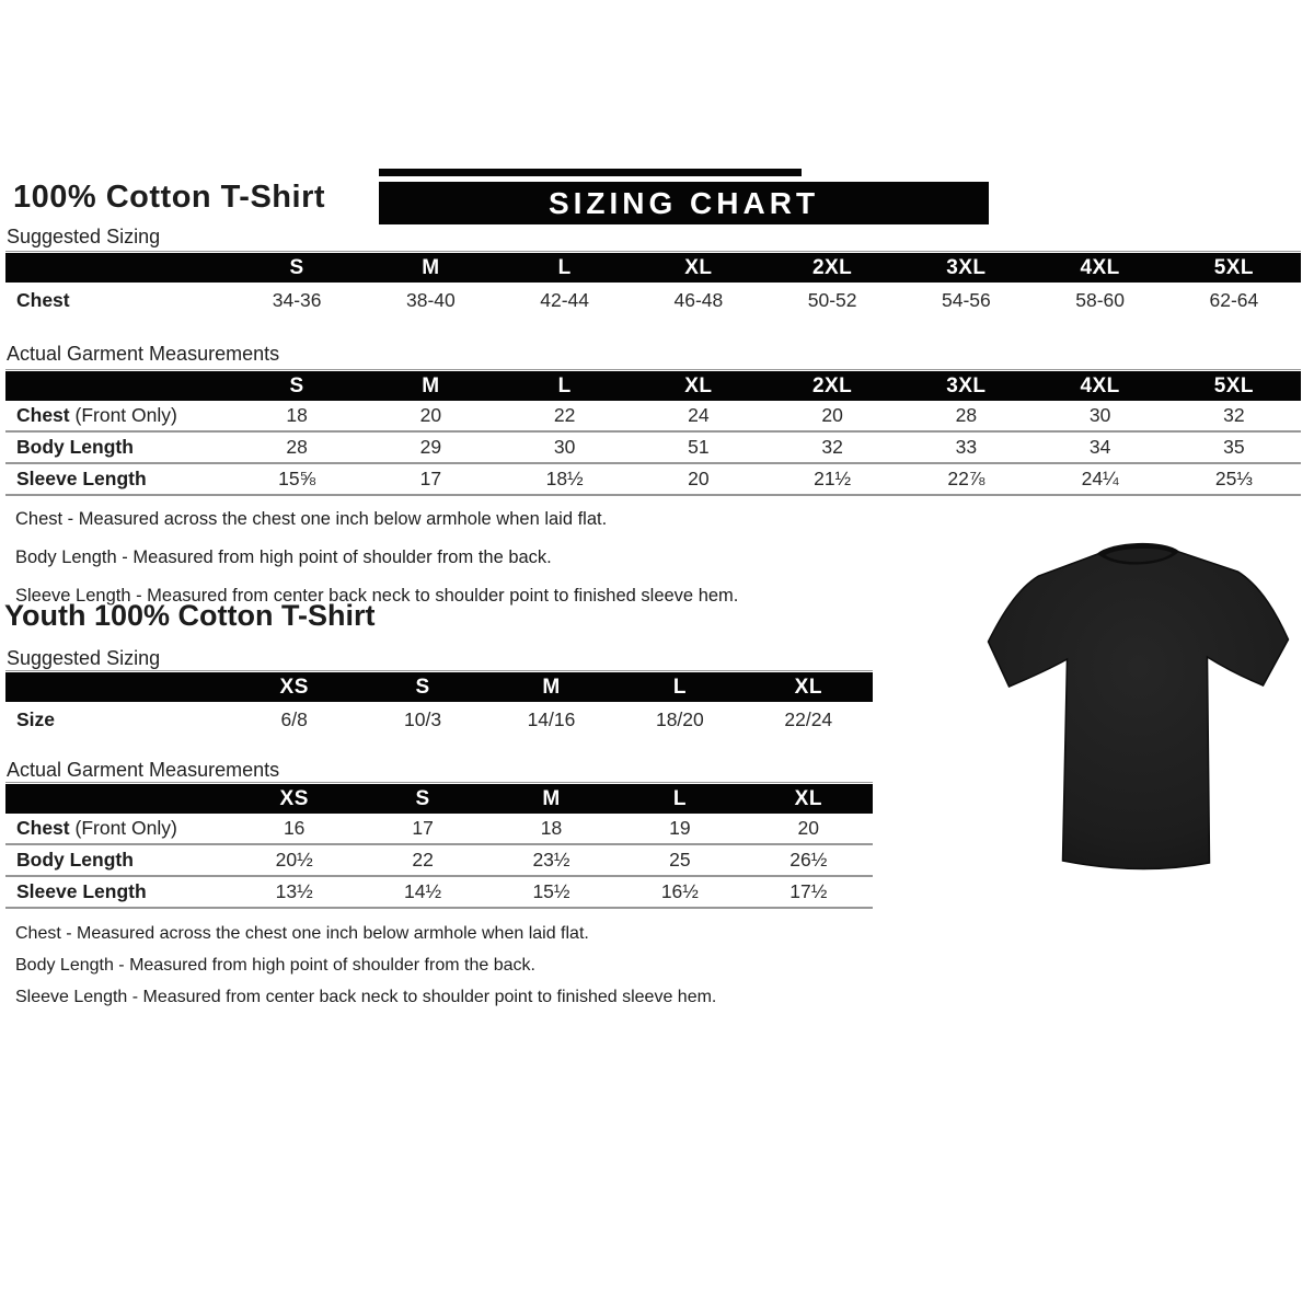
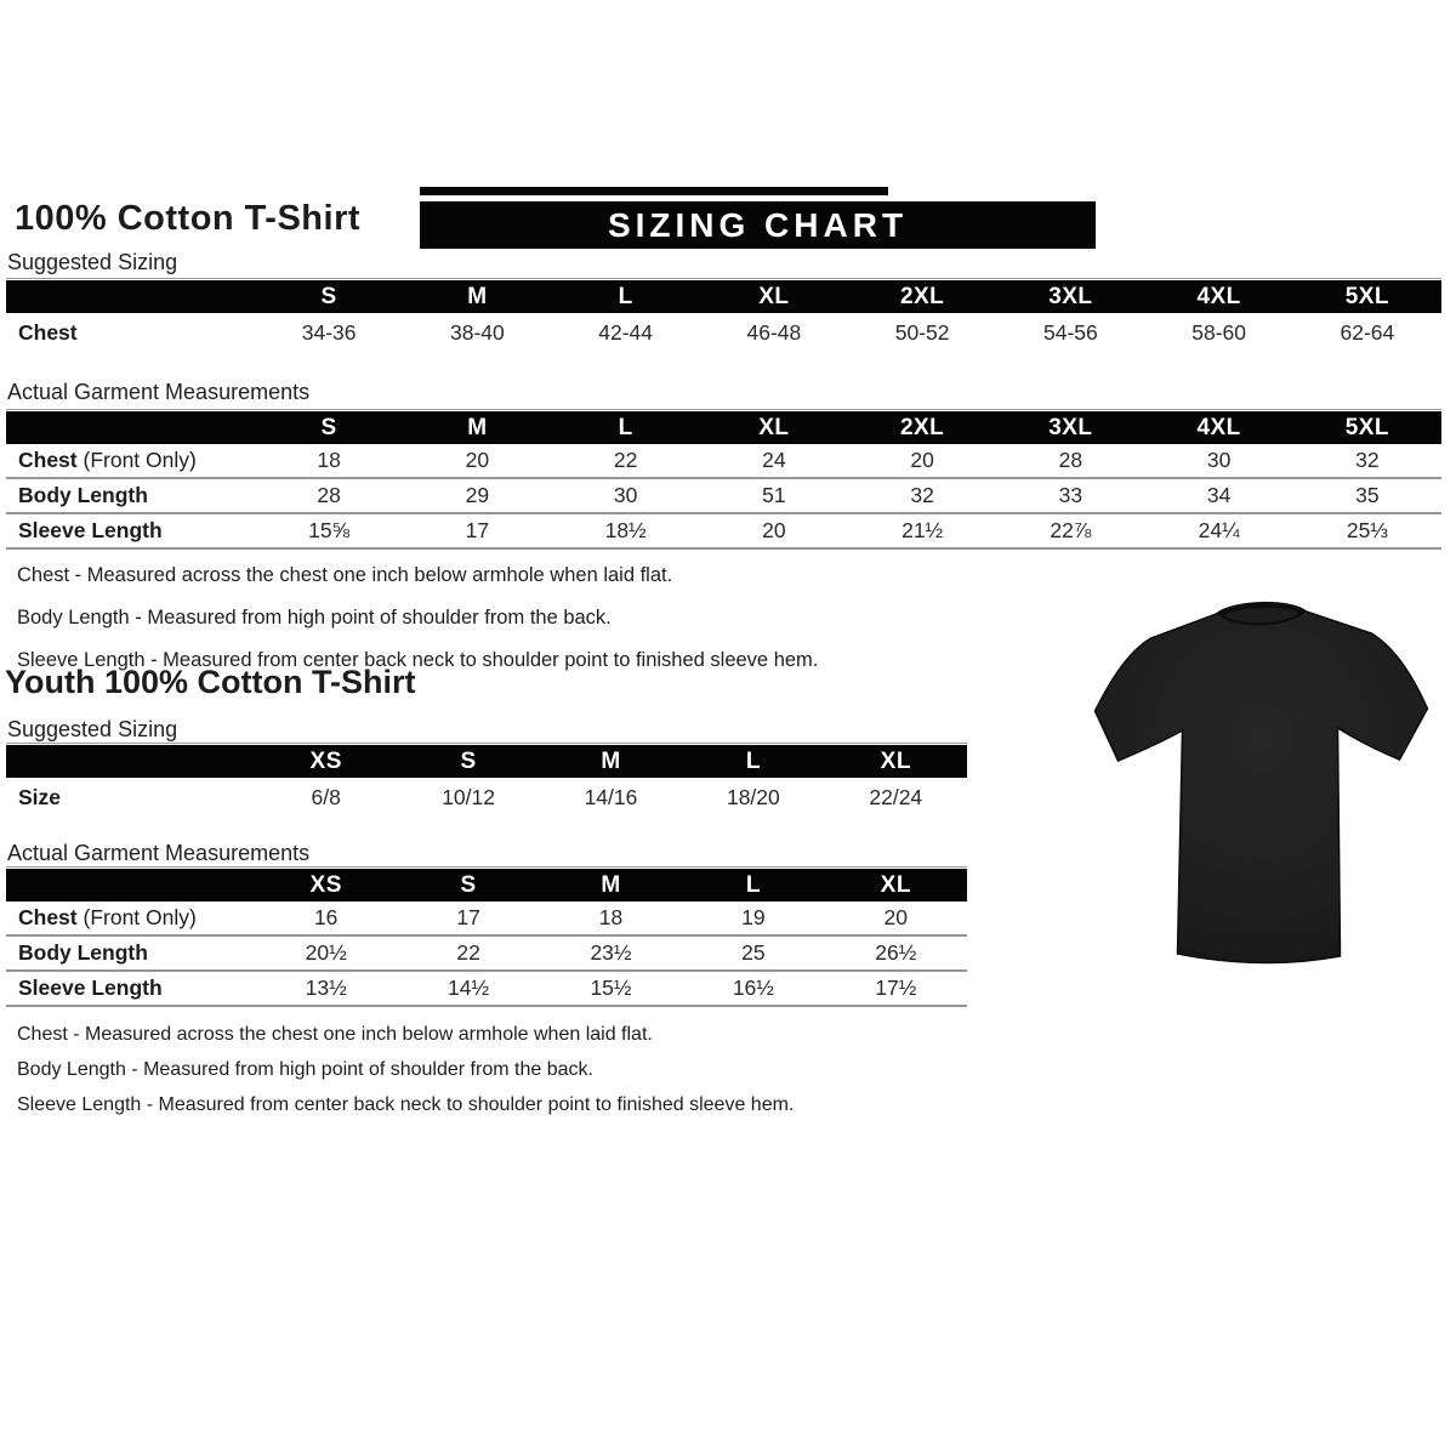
  100% Cotton T-Shirt
  SIZING CHART
  Suggested Sizing
  	S	M	L	XL	2XL	3XL	4XL	5XL
  Chest	34-36	38-40	42-44	46-48	50-52	54-56	58-60	62-64
  Actual Garment Measurements
  	S	M	L	XL	2XL	3XL	4XL	5XL
  Chest (Front Only)	18	20	22	24	20	28	30	32
  Body Length	28	29	30	51	32	33	34	35
  Sleeve Length	15⅝	17	18½	20	21½	22⅞	24¼	25⅓
  Chest - Measured across the chest one inch below armhole when laid flat.
  Body Length - Measured from high point of shoulder from the back.
  Sleeve Length - Measured from center back neck to shoulder point to finished sleeve hem.
  Youth 100% Cotton T-Shirt
  Suggested Sizing
  	XS	S	M	L	XL
- Size	6/8	10/3	14/16	18/20	22/24
+ Size	6/8	10/12	14/16	18/20	22/24
  Actual Garment Measurements
  	XS	S	M	L	XL
  Chest (Front Only)	16	17	18	19	20
  Body Length	20½	22	23½	25	26½
  Sleeve Length	13½	14½	15½	16½	17½
  Chest - Measured across the chest one inch below armhole when laid flat.
  Body Length - Measured from high point of shoulder from the back.
  Sleeve Length - Measured from center back neck to shoulder point to finished sleeve hem.
